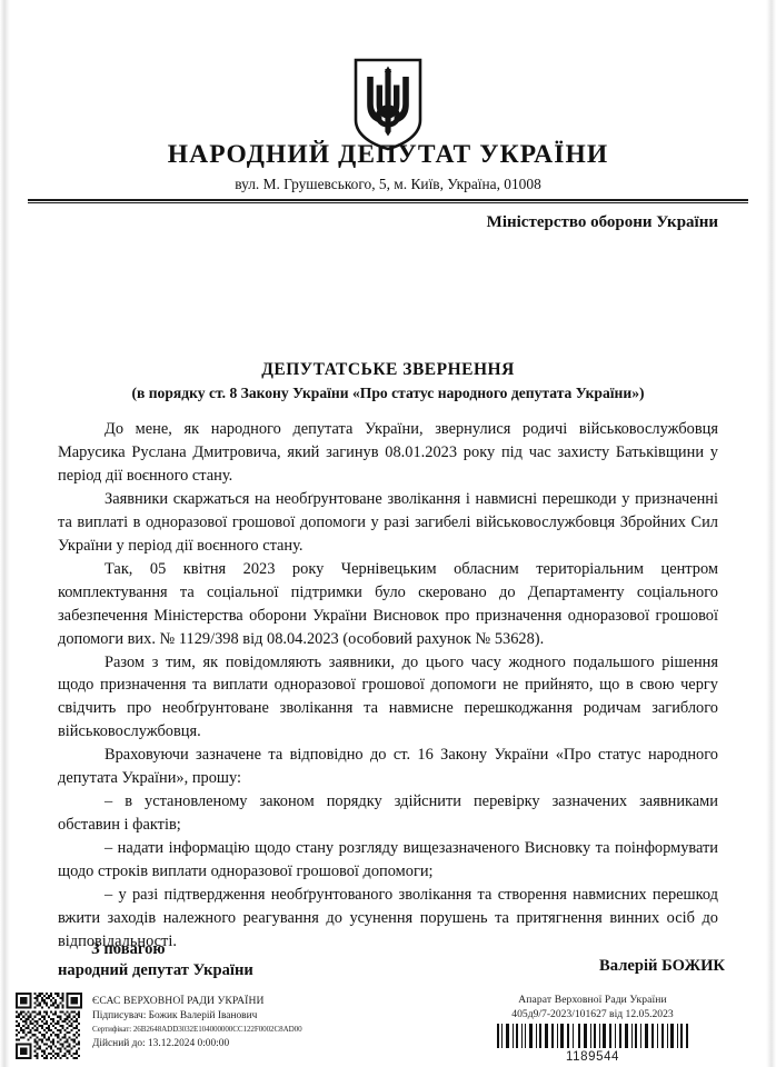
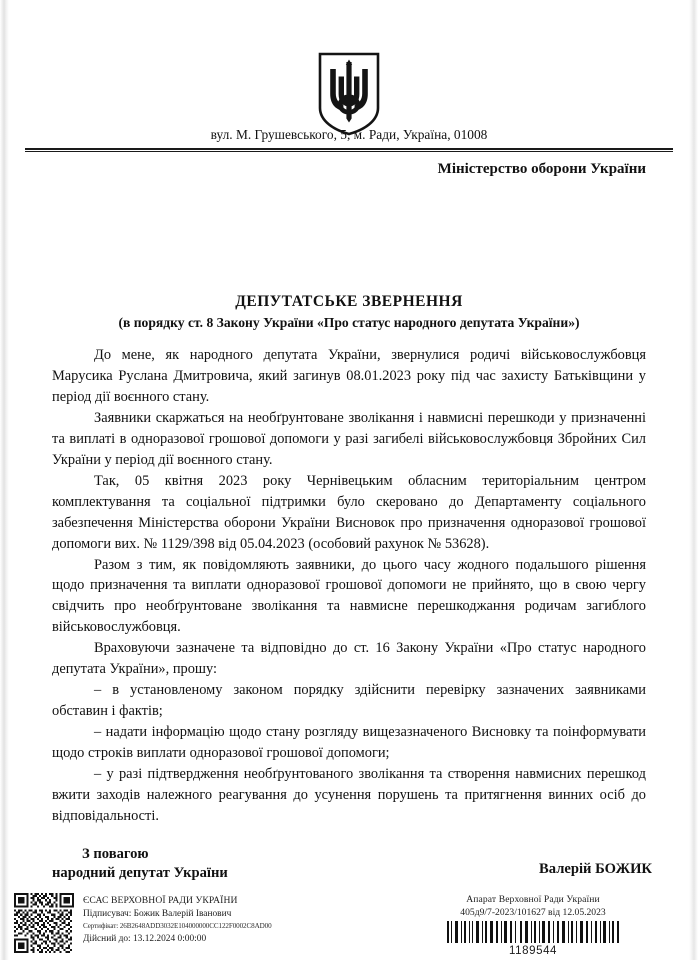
- НАРОДНИЙ ДЕПУТАТ УКРАЇНИ
- вул. М. Грушевського, 5, м. Київ, Україна, 01008
+ вул. М. Грушевського, 5, м. Ради, Україна, 01008
  Міністерство оборони України
  ДЕПУТАТСЬКЕ ЗВЕРНЕННЯ
  (в порядку ст. 8 Закону України «Про статус народного депутата України»)
  До мене, як народного депутата України, звернулися родичі військовослужбовця Марусика Руслана Дмитровича, який загинув 08.01.2023 року під час захисту Батьківщини у період дії воєнного стану.
  Заявники скаржаться на необґрунтоване зволікання і навмисні перешкоди у призначенні та виплаті в одноразової грошової допомоги у разі загибелі військовослужбовця Збройних Сил України у період дії воєнного стану.
- Так, 05 квітня 2023 року Чернівецьким обласним територіальним центром комплектування та соціальної підтримки було скеровано до Департаменту соціального забезпечення Міністерства оборони України Висновок про призначення одноразової грошової допомоги вих. № 1129/398 від 08.04.2023 (особовий рахунок № 53628).
+ Так, 05 квітня 2023 року Чернівецьким обласним територіальним центром комплектування та соціальної підтримки було скеровано до Департаменту соціального забезпечення Міністерства оборони України Висновок про призначення одноразової грошової допомоги вих. № 1129/398 від 05.04.2023 (особовий рахунок № 53628).
  Разом з тим, як повідомляють заявники, до цього часу жодного подальшого рішення щодо призначення та виплати одноразової грошової допомоги не прийнято, що в свою чергу свідчить про необґрунтоване зволікання та навмисне перешкоджання родичам загиблого військовослужбовця.
  Враховуючи зазначене та відповідно до ст. 16 Закону України «Про статус народного депутата України», прошу:
  – в установленому законом порядку здійснити перевірку зазначених заявниками обставин і фактів;
  – надати інформацію щодо стану розгляду вищезазначеного Висновку та поінформувати щодо строків виплати одноразової грошової допомоги;
  – у разі підтвердження необґрунтованого зволікання та створення навмисних перешкод вжити заходів належного реагування до усунення порушень та притягнення винних осіб до відповідальності.
  З повагою
  народний депутат України
  Валерій БОЖИК
  ЄСАС ВЕРХОВНОЇ РАДИ УКРАЇНИ
  Підписувач: Божик Валерій Іванович
  Сертифікат: 26B2648ADD3032E104000000CC122F0002C8AD00
  Дійсний до: 13.12.2024 0:00:00
  Апарат Верховної Ради України
  405д9/7-2023/101627 від 12.05.2023
  1189544
